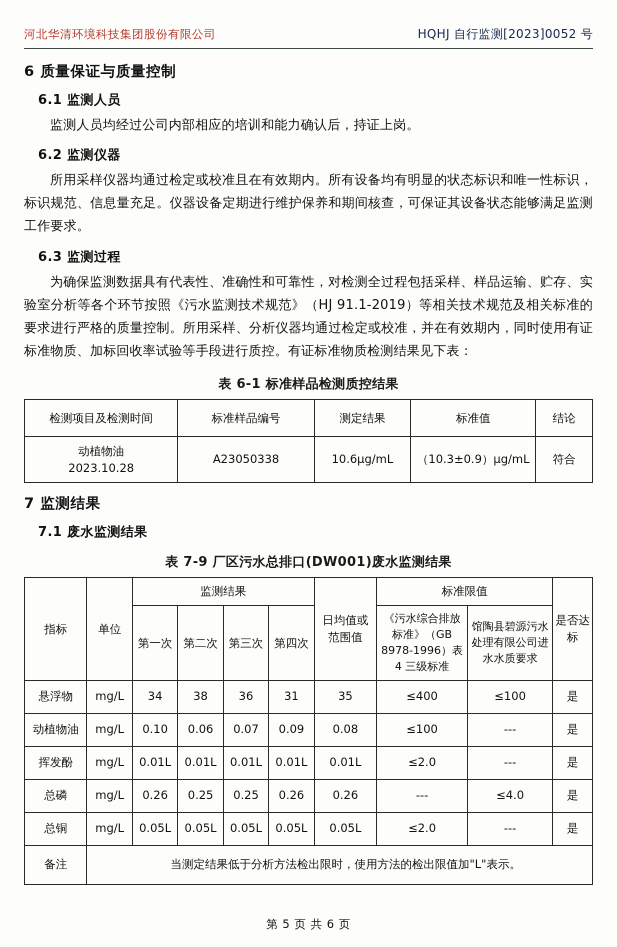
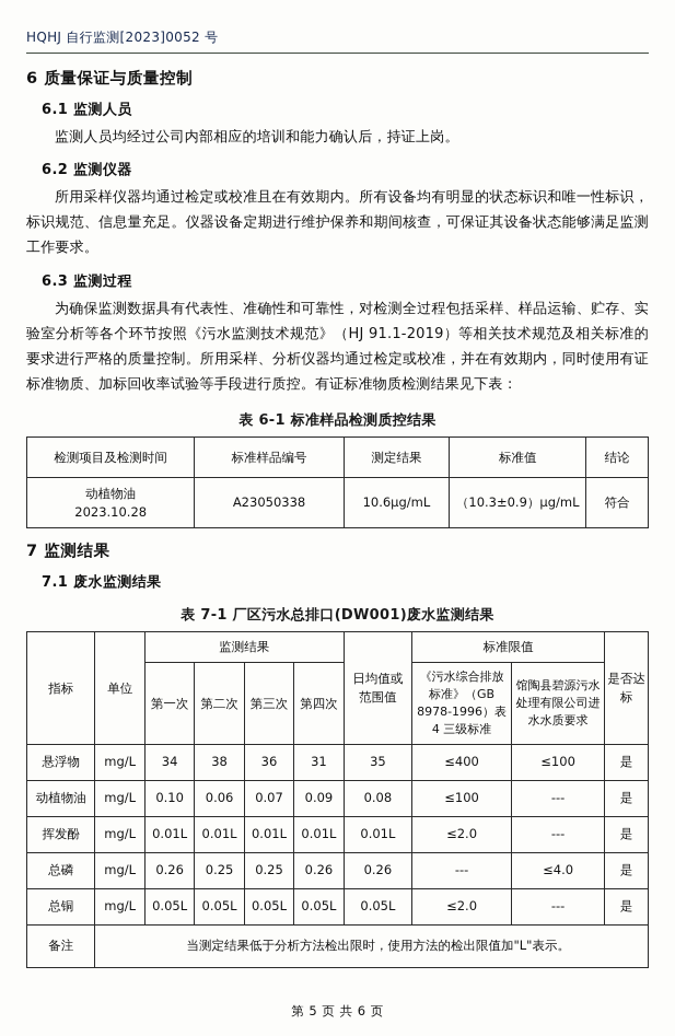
- 河北华清环境科技集团股份有限公司
  HQHJ 自行监测[2023]0052 号
  6 质量保证与质量控制
  6.1 监测人员
  监测人员均经过公司内部相应的培训和能力确认后，持证上岗。
  6.2 监测仪器
  所用采样仪器均通过检定或校准且在有效期内。所有设备均有明显的状态标识和唯一性标识，标识规范、信息量充足。仪器设备定期进行维护保养和期间核查，可保证其设备状态能够满足监测工作要求。
  6.3 监测过程
  为确保监测数据具有代表性、准确性和可靠性，对检测全过程包括采样、样品运输、贮存、实验室分析等各个环节按照《污水监测技术规范》（HJ 91.1-2019）等相关技术规范及相关标准的要求进行严格的质量控制。所用采样、分析仪器均通过检定或校准，并在有效期内，同时使用有证标准物质、加标回收率试验等手段进行质控。有证标准物质检测结果见下表：
  表 6-1 标准样品检测质控结果
  检测项目及检测时间	标准样品编号	测定结果	标准值	结论
  动植物油 2023.10.28	A23050338	10.6μg/mL	（10.3±0.9）μg/mL	符合
  7 监测结果
  7.1 废水监测结果
- 表 7-9 厂区污水总排口(DW001)废水监测结果
+ 表 7-1 厂区污水总排口(DW001)废水监测结果
  指标	单位	监测结果	日均值或范围值	标准限值	是否达标
  第一次	第二次	第三次	第四次	《污水综合排放标准》（GB 8978-1996）表 4 三级标准	馆陶县碧源污水处理有限公司进水水质要求
  悬浮物	mg/L	34	38	36	31	35	≤400	≤100	是
  动植物油	mg/L	0.10	0.06	0.07	0.09	0.08	≤100	---	是
  挥发酚	mg/L	0.01L	0.01L	0.01L	0.01L	0.01L	≤2.0	---	是
  总磷	mg/L	0.26	0.25	0.25	0.26	0.26	---	≤4.0	是
  总铜	mg/L	0.05L	0.05L	0.05L	0.05L	0.05L	≤2.0	---	是
  备注	当测定结果低于分析方法检出限时，使用方法的检出限值加"L"表示。
  第 5 页 共 6 页
